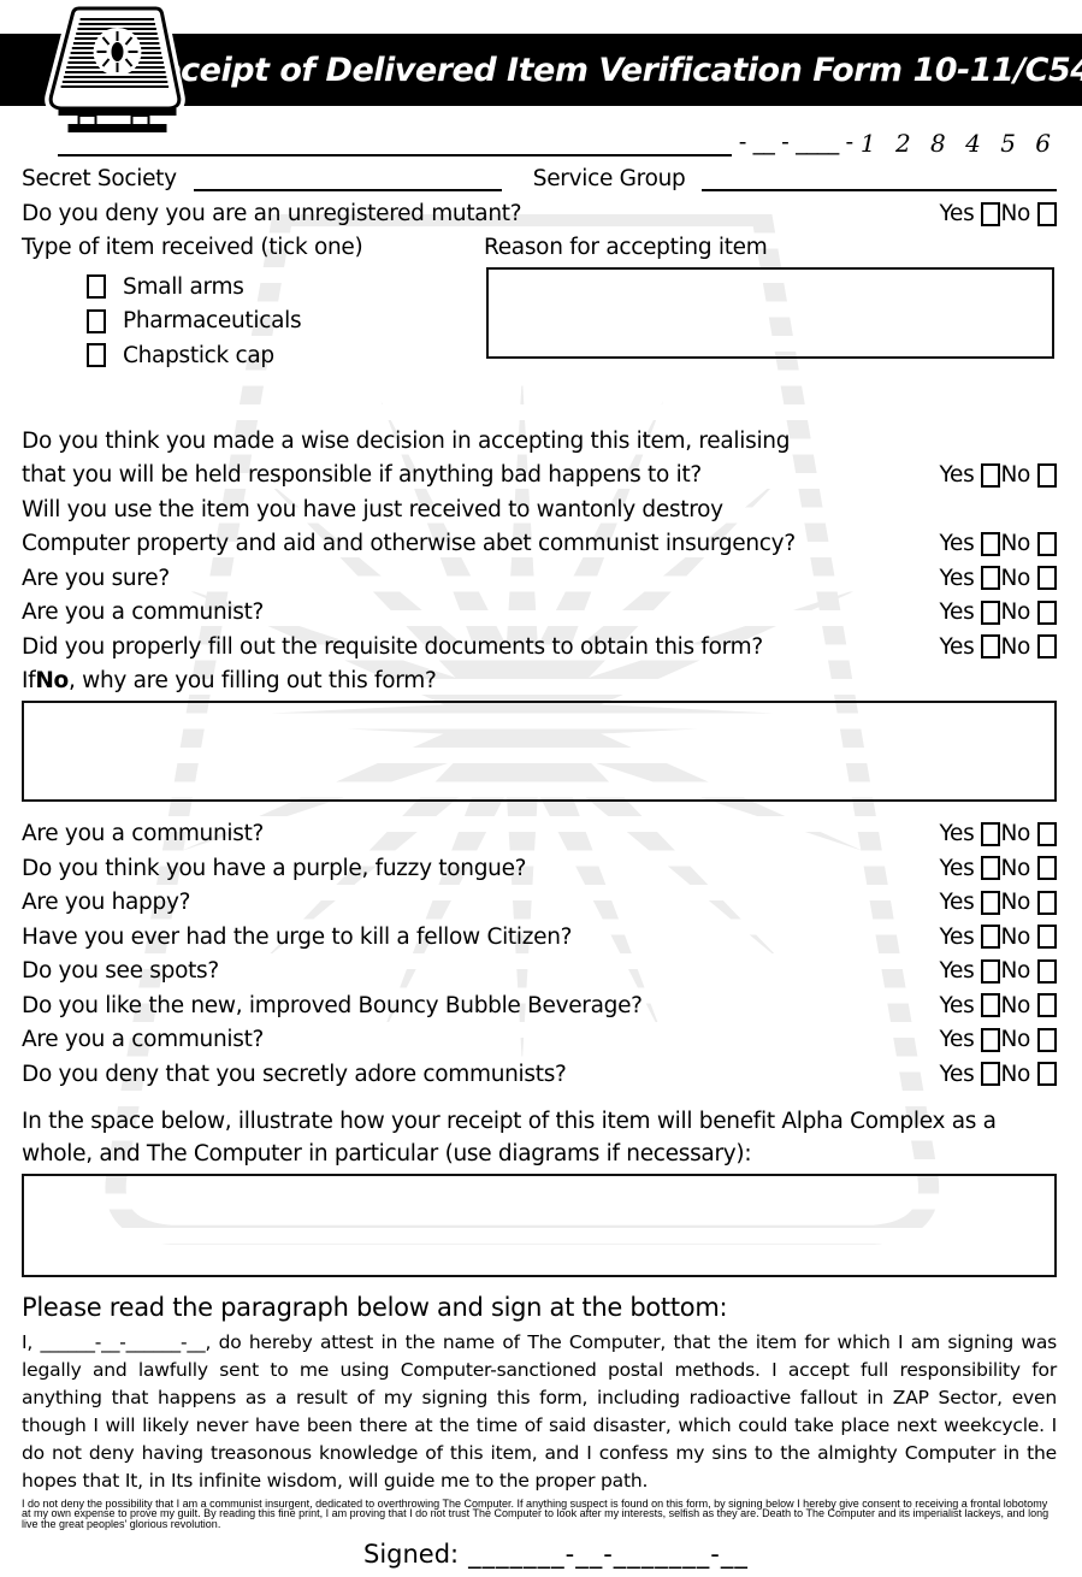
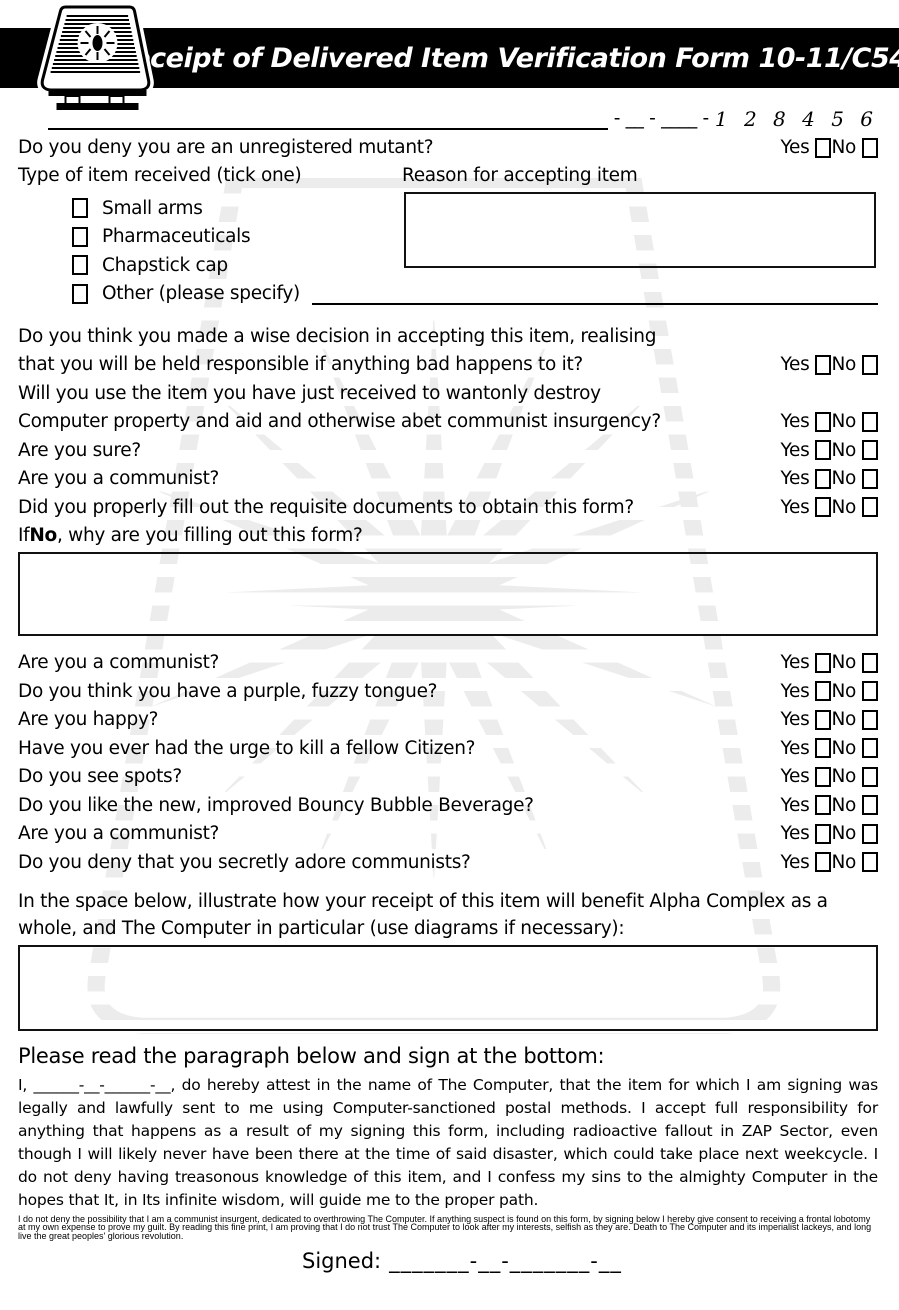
  ceipt of Delivered Item Verification Form 10-11/C54
  - __ - ____ -
  1 2 8 4 5 6
- Secret Society
- Service Group
  Do you deny you are an unregistered mutant?
  Yes
  No
  Type of item received (tick one)
  Reason for accepting item
  Small arms
  Pharmaceuticals
  Chapstick cap
+ Other (please specify)
  Do you think you made a wise decision in accepting this item, realising
  that you will be held responsible if anything bad happens to it?
  Yes
  No
  Will you use the item you have just received to wantonly destroy
  Computer property and aid and otherwise abet communist insurgency?
  Yes
  No
  Are you sure?
  Yes
  No
  Are you a communist?
  Yes
  No
  Did you properly fill out the requisite documents to obtain this form?
  Yes
  No
  If
  No
  , why are you filling out this form?
  Are you a communist?
  Yes
  No
  Do you think you have a purple, fuzzy tongue?
  Yes
  No
  Are you happy?
  Yes
  No
  Have you ever had the urge to kill a fellow Citizen?
  Yes
  No
  Do you see spots?
  Yes
  No
  Do you like the new, improved Bouncy Bubble Beverage?
  Yes
  No
  Are you a communist?
  Yes
  No
  Do you deny that you secretly adore communists?
  Yes
  No
  In the space below, illustrate how your receipt of this item will benefit Alpha Complex as a whole, and The Computer in particular (use diagrams if necessary):
  Please read the paragraph below and sign at the bottom:
  I, ______-__-______-__, do hereby attest in the name of The Computer, that the item for which I am signing was legally and lawfully sent to me using Computer-sanctioned postal methods. I accept full responsibility for anything that happens as a result of my signing this form, including radioactive fallout in ZAP Sector, even though I will likely never have been there at the time of said disaster, which could take place next weekcycle. I do not deny having treasonous knowledge of this item, and I confess my sins to the almighty Computer in the hopes that It, in Its infinite wisdom, will guide me to the proper path.
  I do not deny the possibility that I am a communist insurgent, dedicated to overthrowing The Computer. If anything suspect is found on this form, by signing below I hereby give consent to receiving a frontal lobotomy at my own expense to prove my guilt. By reading this fine print, I am proving that I do not trust The Computer to look after my interests, selfish as they are. Death to The Computer and its imperialist lackeys, and long live the great peoples' glorious revolution.
  Signed:
  _______-__-_______-__
